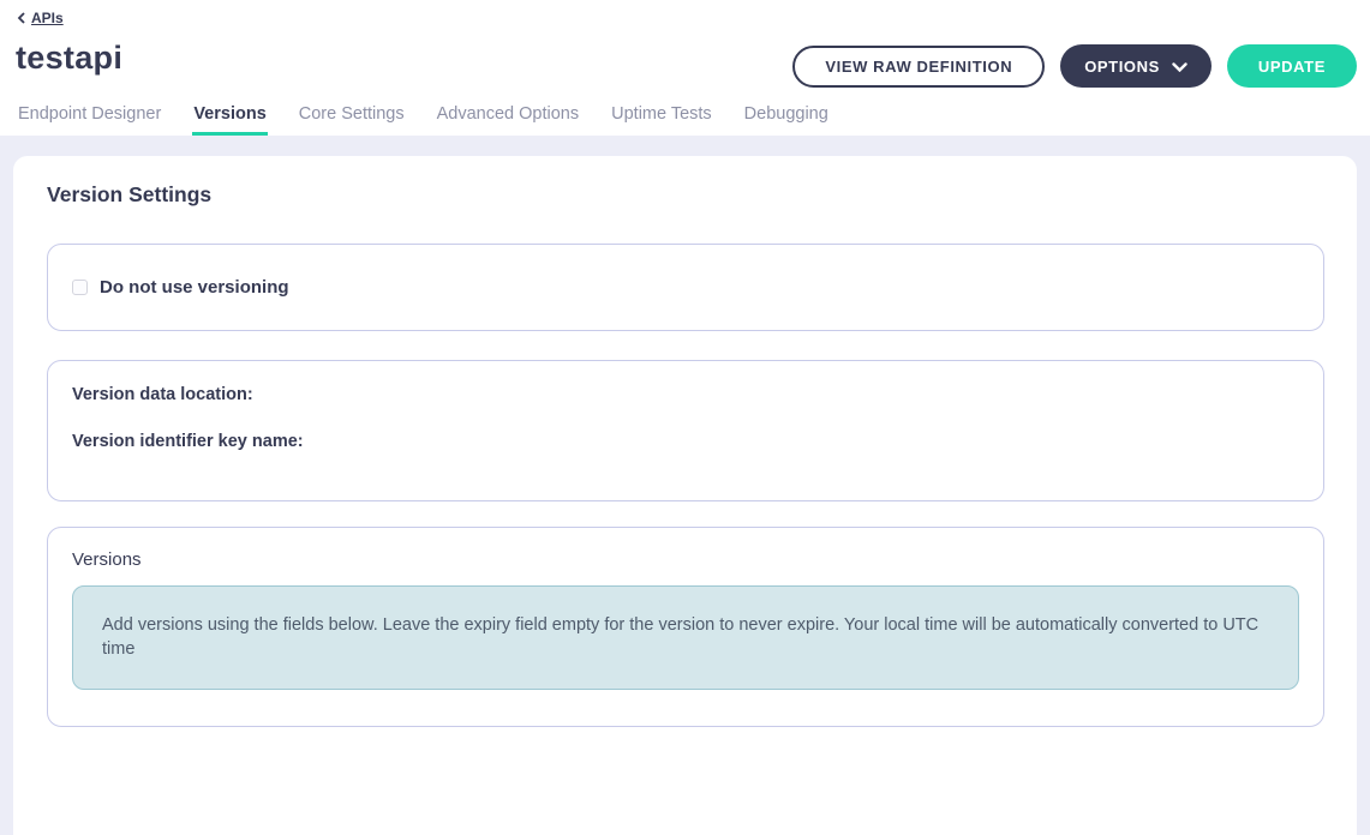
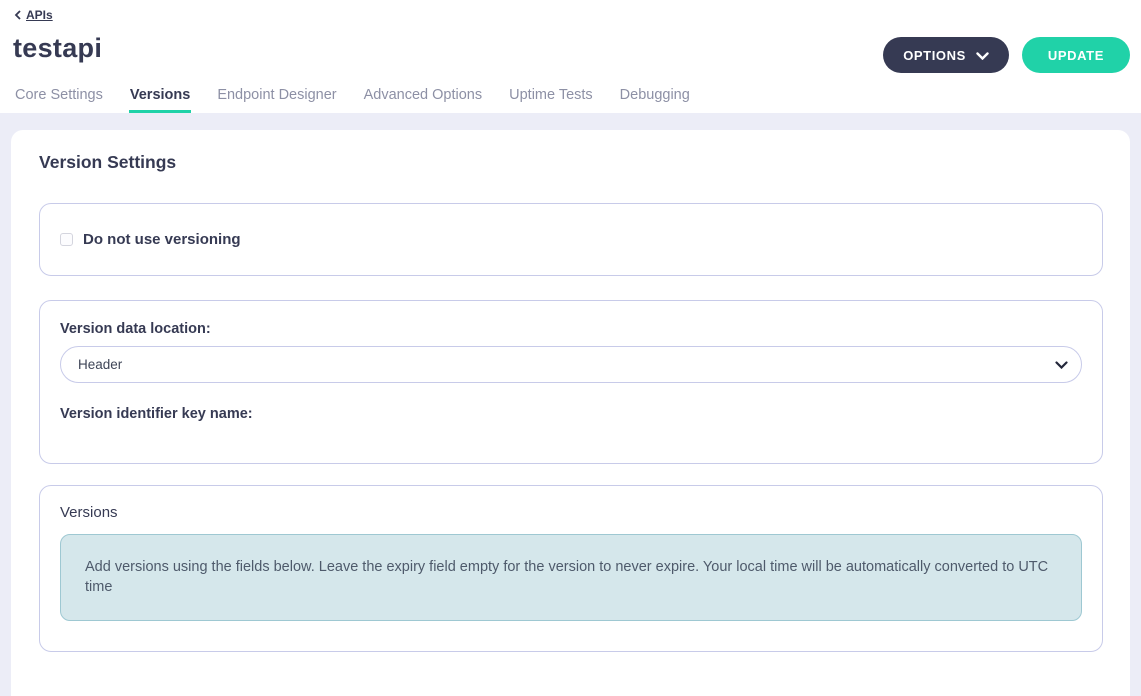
  APIs
  testapi
- VIEW RAW DEFINITION
  OPTIONS
  UPDATE
- Endpoint Designer
+ Core Settings
  Versions
- Core Settings
+ Endpoint Designer
  Advanced Options
  Uptime Tests
  Debugging
  Version Settings
  Do not use versioning
  Version data location:
+ Header
  Version identifier key name:
  Versions
  Add versions using the fields below. Leave the expiry field empty for the version to never expire. Your local time will be automatically converted to UTC time
